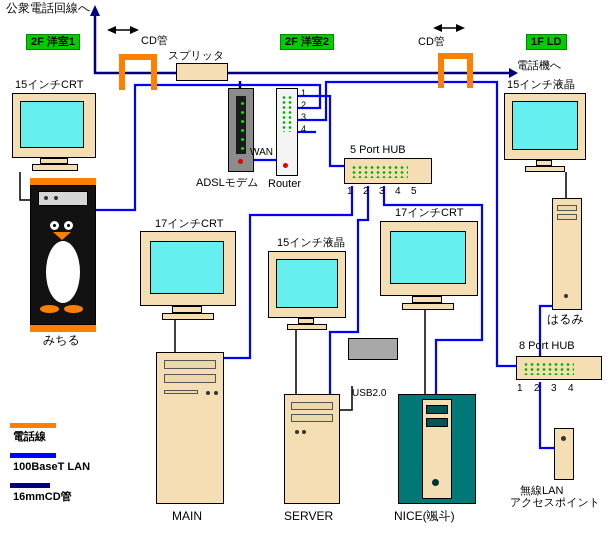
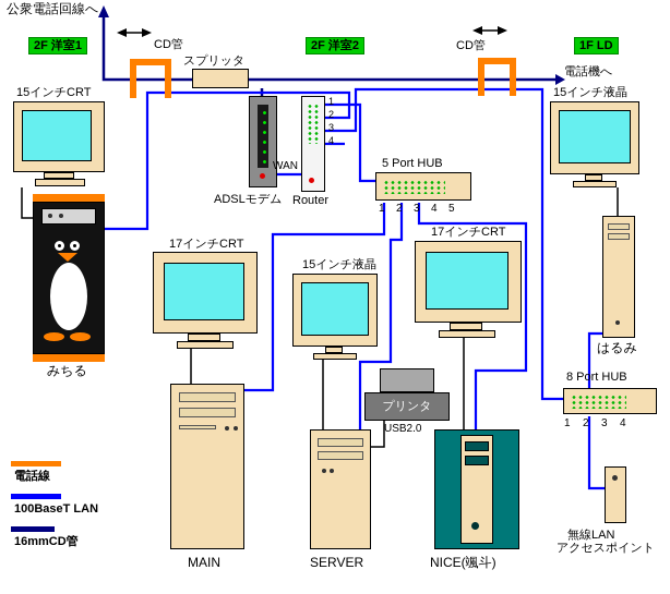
  公衆電話回線へ
  2F 洋室1
  2F 洋室2
  1F LD
  CD管
  CD管
  スプリッタ
  電話機へ
  15インチCRT
  みちる
  ADSLモデム
  1
  2
  3
  4
  WAN
  Router
  5 Port HUB
  1
  2
  3
  4
  5
  17インチCRT
  15インチ液晶
  17インチCRT
  15インチ液晶
  はるみ
  8 Port HUB
  1
  2
  3
  4
+ プリンタ
  USB2.0
  MAIN
  SERVER
  NICE(颯斗)
  無線LAN
  アクセスポイント
  電話線
  100BaseT LAN
  16mmCD管
